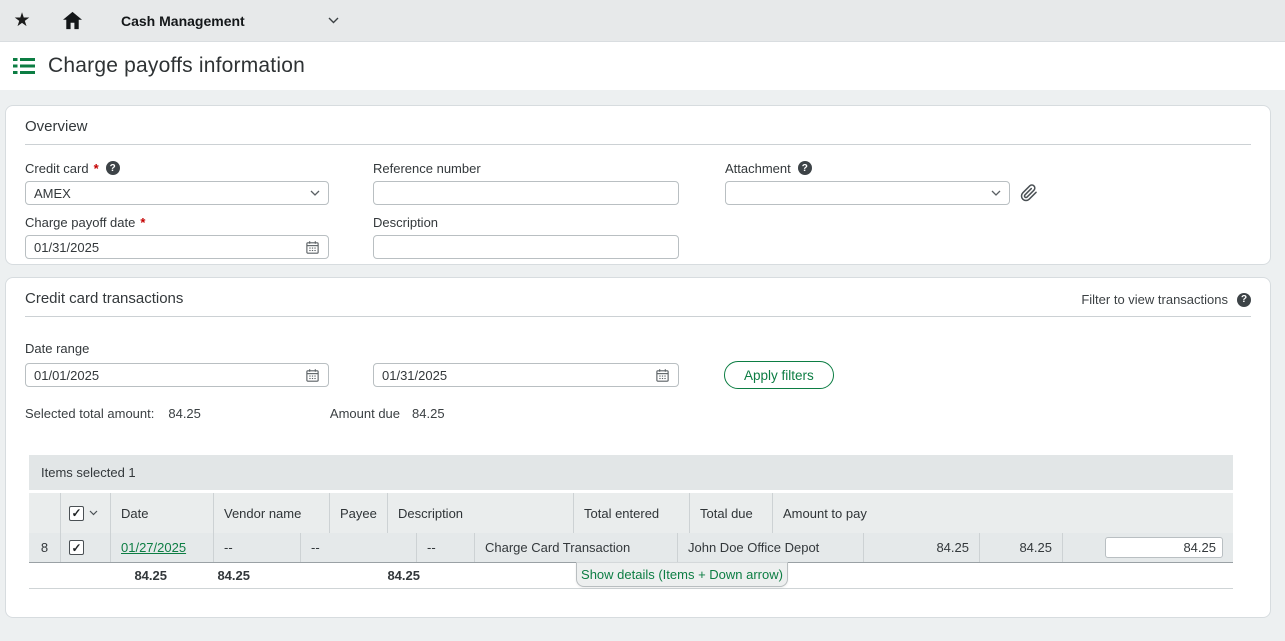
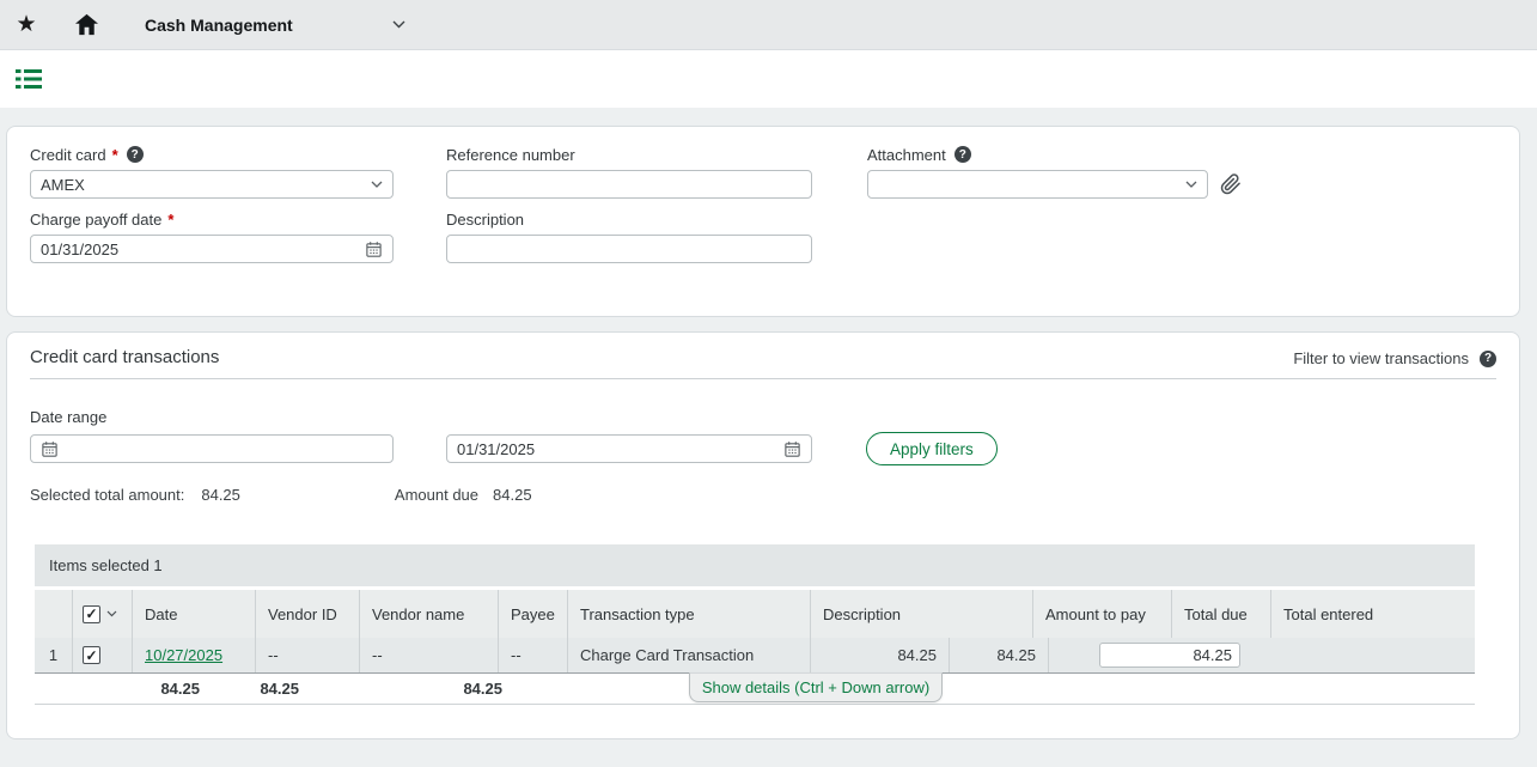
  ★
  Cash Management
- Charge payoffs information
- Overview
  Credit card
  *
  ?
  AMEX
  Charge payoff date
  *
  01/31/2025
  Reference number
  Description
  Attachment
  ?
  Credit card transactions
  Filter to view transactions
  ?
  Date range
- 01/01/2025
  01/31/2025
  Apply filters
  Selected total amount:
  84.25
  Amount due
  84.25
  Items selected 1
  Date
+ Vendor ID
  Vendor name
  Payee
+ Transaction type
  Description
- Total entered
+ Amount to pay
  Total due
- Amount to pay
+ Total entered
- 8
+ 1
- 01/27/2025
+ 10/27/2025
  --
  --
  --
  Charge Card Transaction
- John Doe Office Depot
  84.25
  84.25
  84.25
  84.25
  84.25
  84.25
- Show details (Items + Down arrow)
+ Show details (Ctrl + Down arrow)
